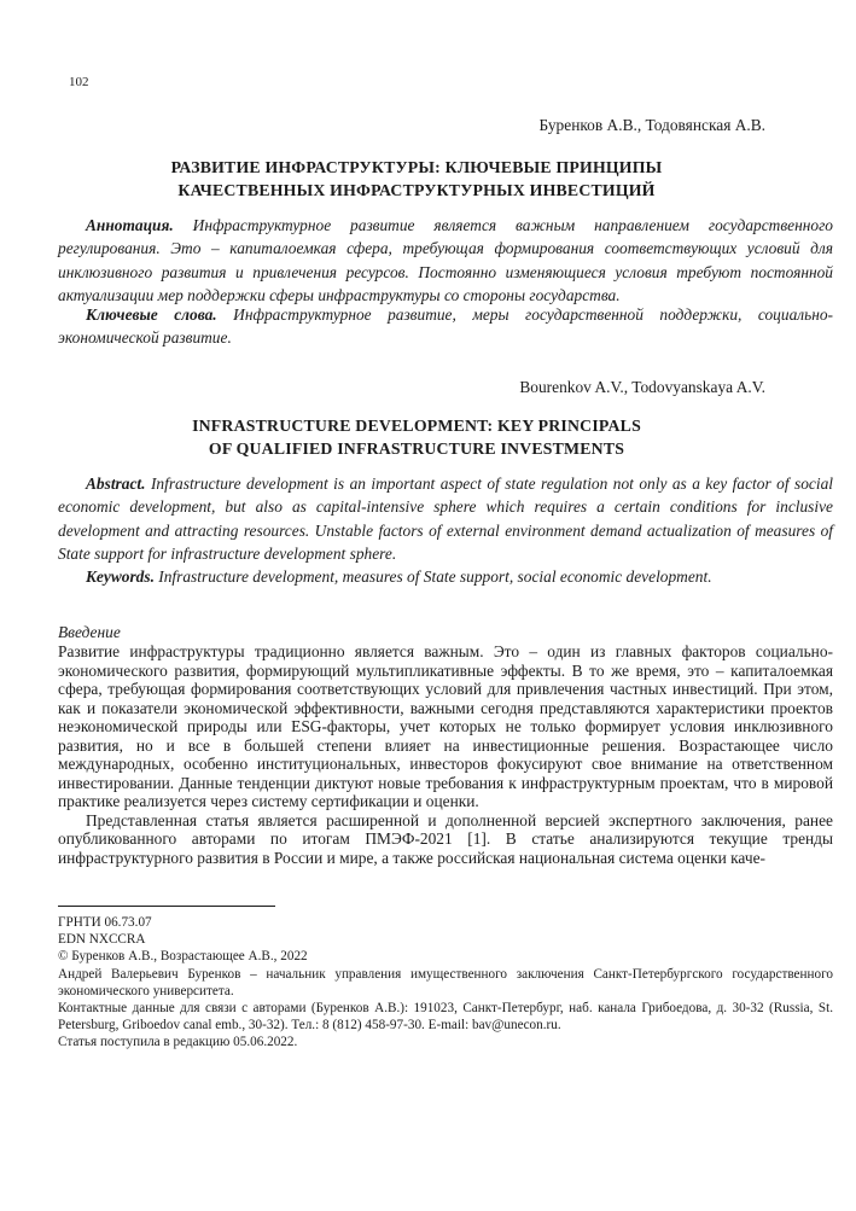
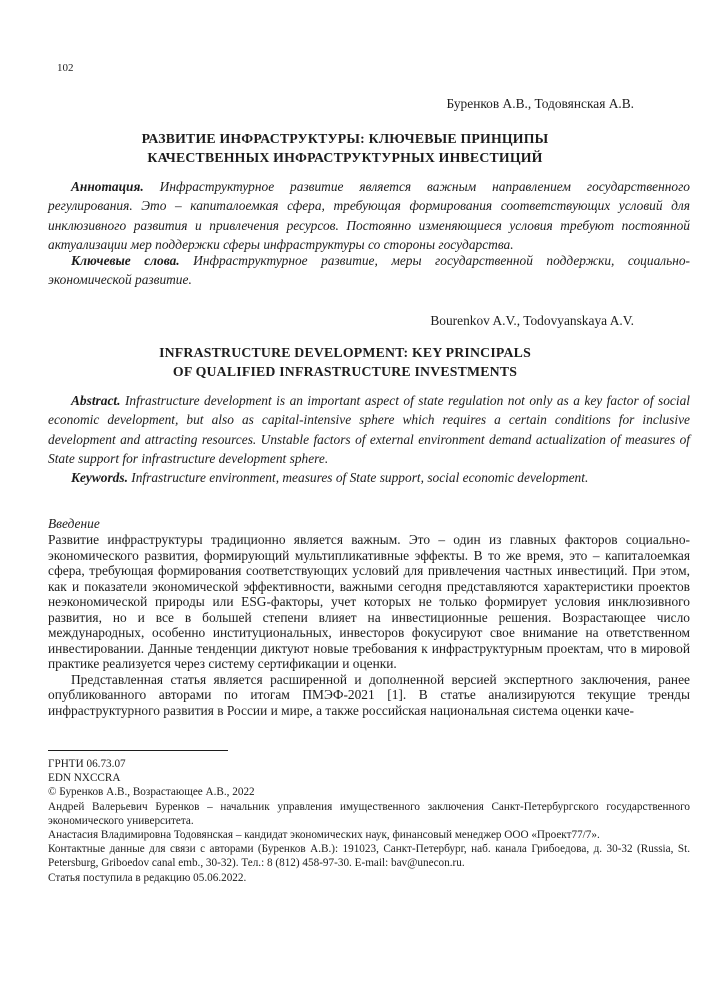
  102
  Буренков А.В., Тодовянская А.В.
  РАЗВИТИЕ ИНФРАСТРУКТУРЫ: КЛЮЧЕВЫЕ ПРИНЦИПЫ
  КАЧЕСТВЕННЫХ ИНФРАСТРУКТУРНЫХ ИНВЕСТИЦИЙ
  Аннотация. Инфраструктурное развитие является важным направлением государственного регулирования. Это – капиталоемкая сфера, требующая формирования соответствующих условий для инклюзивного развития и привлечения ресурсов. Постоянно изменяющиеся условия требуют постоянной актуализации мер поддержки сферы инфраструктуры со стороны государства.
  Ключевые слова. Инфраструктурное развитие, меры государственной поддержки, социально-экономической развитие.
  Bourenkov A.V., Todovyanskaya A.V.
  INFRASTRUCTURE DEVELOPMENT: KEY PRINCIPALS
  OF QUALIFIED INFRASTRUCTURE INVESTMENTS
  Abstract. Infrastructure development is an important aspect of state regulation not only as a key factor of social economic development, but also as capital-intensive sphere which requires a certain conditions for inclusive development and attracting resources. Unstable factors of external environment demand actualization of measures of State support for infrastructure development sphere.
- Keywords. Infrastructure development, measures of State support, social economic development.
+ Keywords. Infrastructure environment, measures of State support, social economic development.
  Введение
  Развитие инфраструктуры традиционно является важным. Это – один из главных факторов социально-экономического развития, формирующий мультипликативные эффекты. В то же время, это – капиталоемкая сфера, требующая формирования соответствующих условий для привлечения частных инвестиций. При этом, как и показатели экономической эффективности, важными сегодня представляются характеристики проектов неэкономической природы или ESG-факторы, учет которых не только формирует условия инклюзивного развития, но и все в большей степени влияет на инвестиционные решения. Возрастающее число международных, особенно институциональных, инвесторов фокусируют свое внимание на ответственном инвестировании. Данные тенденции диктуют новые требования к инфраструктурным проектам, что в мировой практике реализуется через систему сертификации и оценки.
  Представленная статья является расширенной и дополненной версией экспертного заключения, ранее опубликованного авторами по итогам ПМЭФ-2021 [1]. В статье анализируются текущие тренды инфраструктурного развития в России и мире, а также российская национальная система оценки каче-
  ГРНТИ 06.73.07
  EDN NXCCRA
  © Буренков А.В., Возрастающее А.В., 2022
  Андрей Валерьевич Буренков – начальник управления имущественного заключения Санкт-Петербургского государственного экономического университета.
+ Анастасия Владимировна Тодовянская – кандидат экономических наук, финансовый менеджер ООО «Проект77/7».
  Контактные данные для связи с авторами (Буренков А.В.): 191023, Санкт-Петербург, наб. канала Грибоедова, д. 30-32 (Russia, St. Petersburg, Griboedov canal emb., 30-32). Тел.: 8 (812) 458-97-30. E-mail: bav@unecon.ru.
  Статья поступила в редакцию 05.06.2022.
